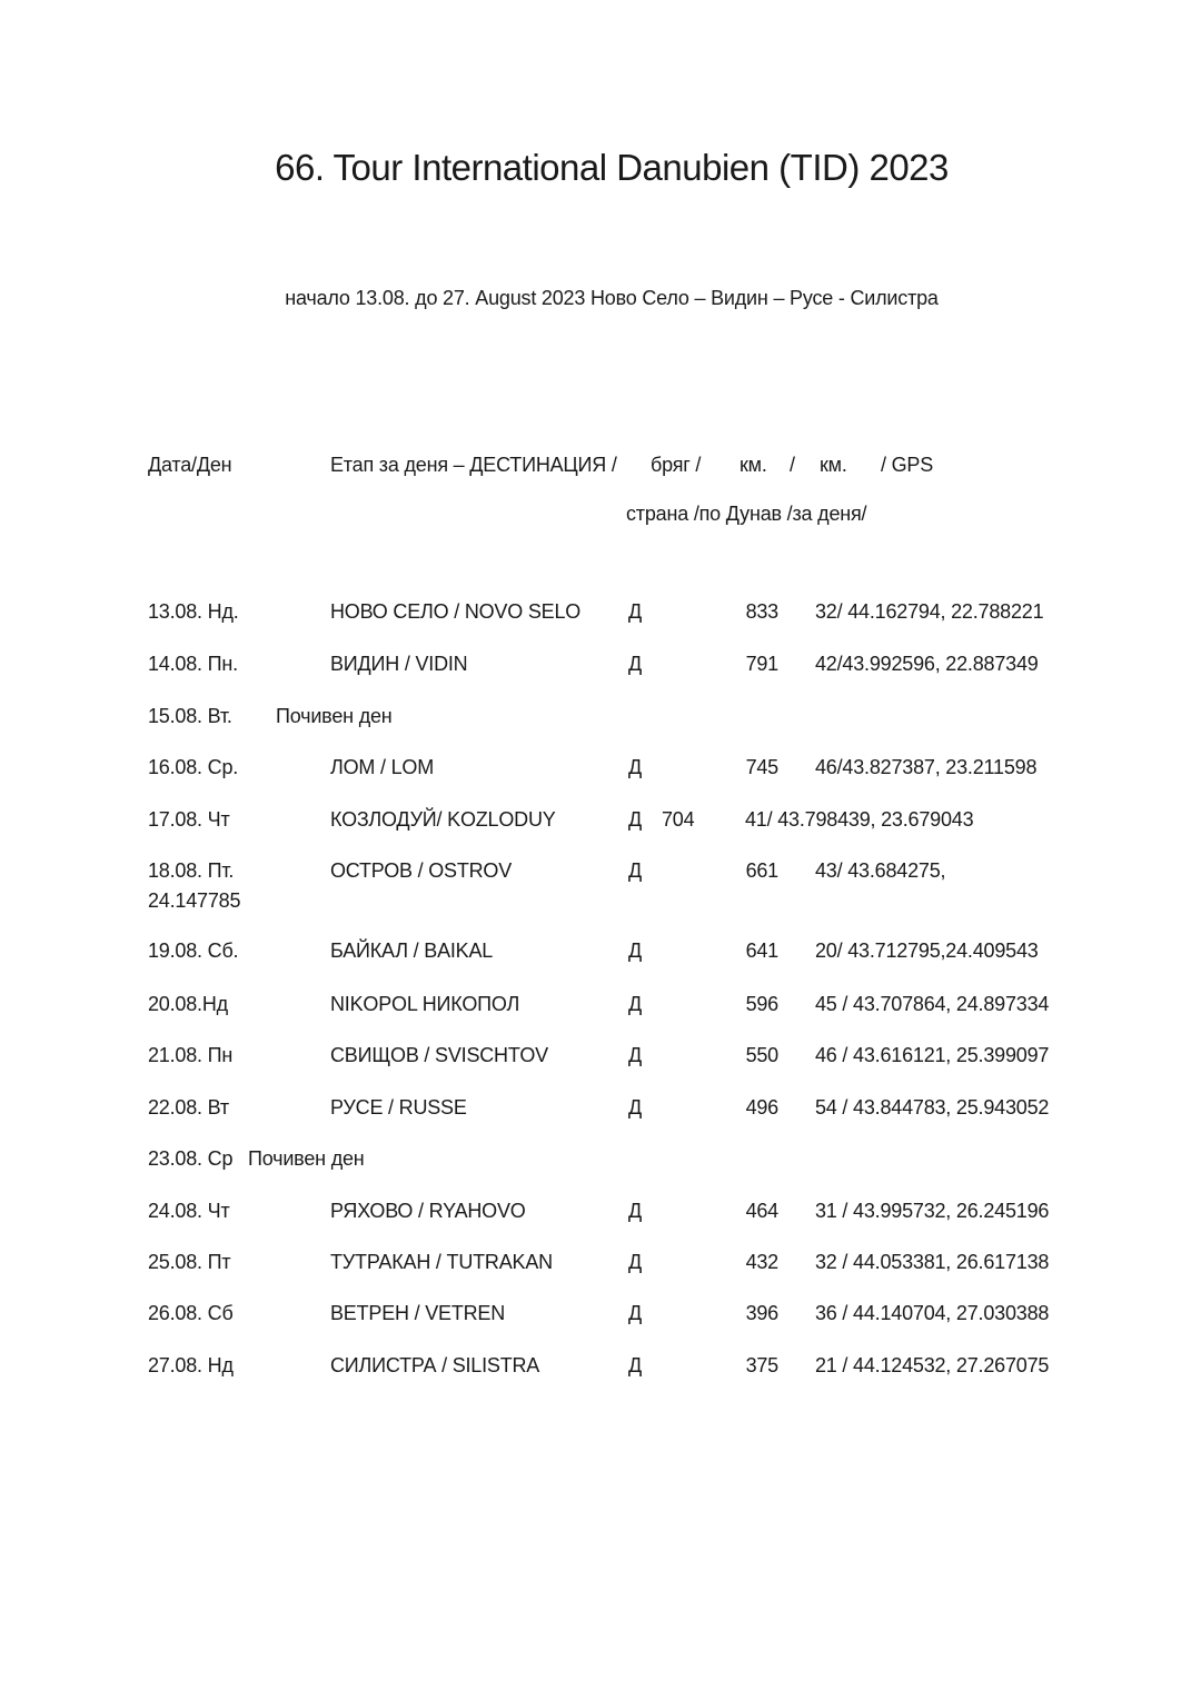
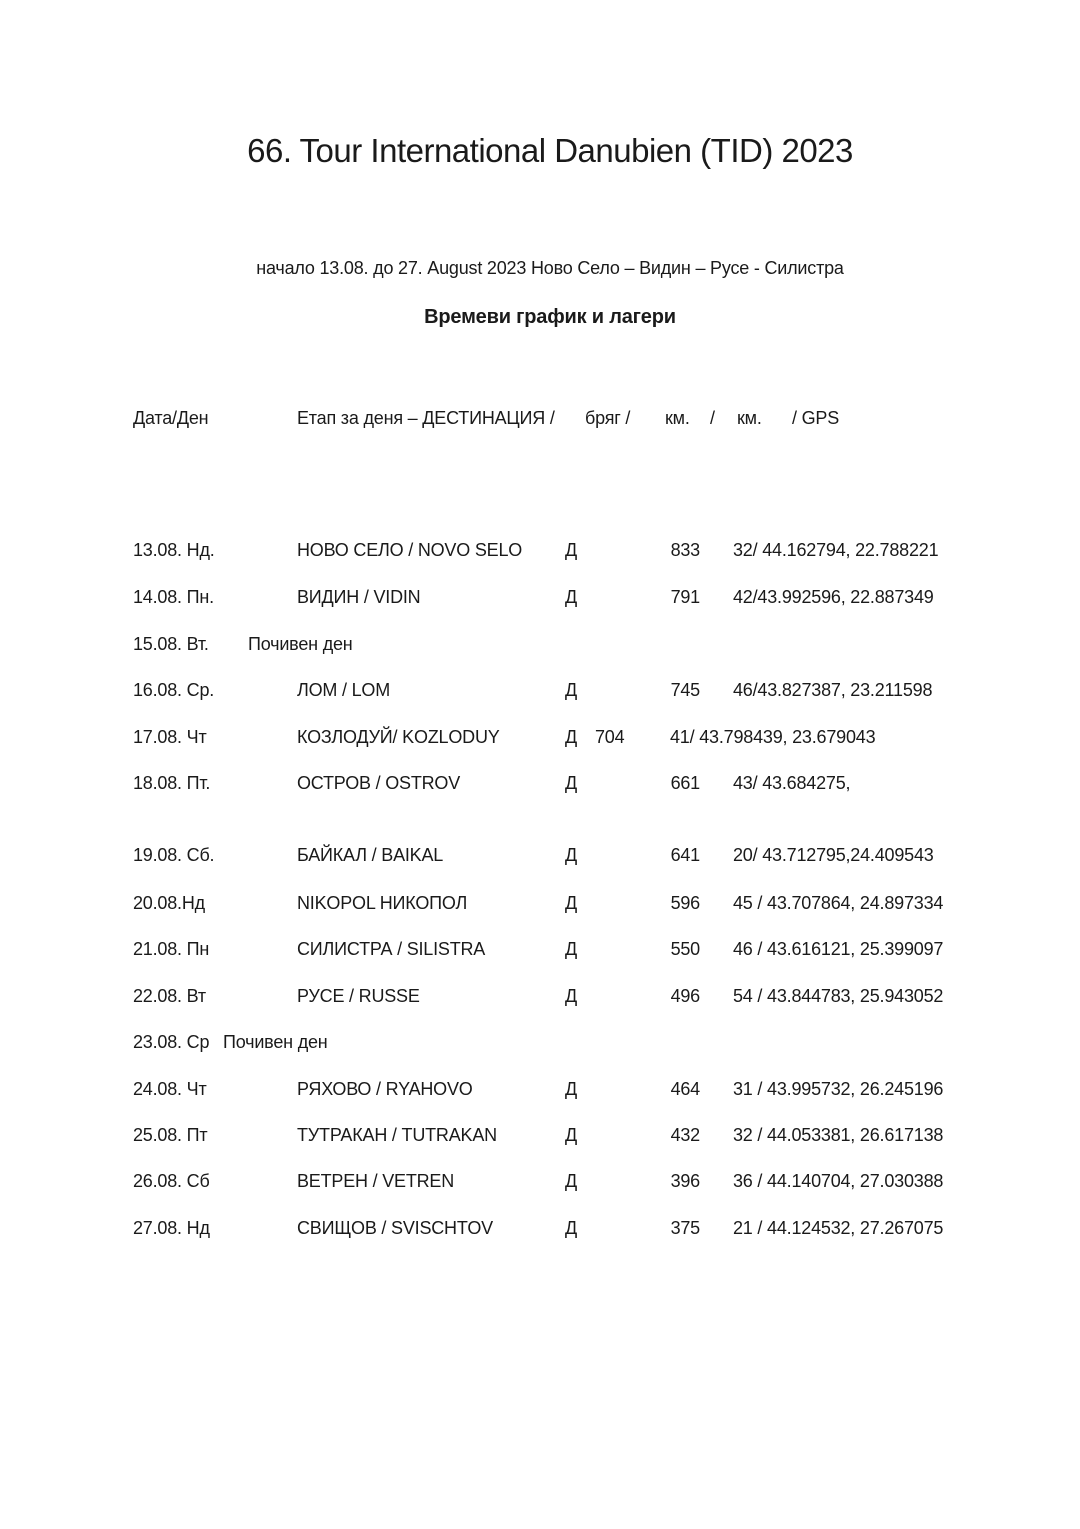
  66. Tour International Danubien (TID) 2023
  начало 13.08. до 27. August 2023 Ново Село – Видин – Русе - Силистра
+ Времеви график и лагери
  Дата/Ден
  Етап за деня – ДЕСТИНАЦИЯ /
  бряг /
  км.
  /
  км.
  / GPS
- страна /по Дунав /за деня/
  13.08. Нд.
  НОВО СЕЛО / NOVO SELO
  Д
  833
  32/ 44.162794, 22.788221
  14.08. Пн.
  ВИДИН / VIDIN
  Д
  791
  42/43.992596, 22.887349
  15.08. Вт.
  Почивен ден
  16.08. Ср.
  ЛОМ / LOM
  Д
  745
  46/43.827387, 23.211598
  17.08. Чт
  КОЗЛОДУЙ/ KOZLODUY
  Д
  704
  41/ 43.798439, 23.679043
  18.08. Пт.
  ОСТРОВ / OSTROV
  Д
  661
  43/ 43.684275,
- 24.147785
  19.08. Сб.
  БАЙКАЛ / BAIKAL
  Д
  641
  20/ 43.712795,24.409543
  20.08.Нд
  NIKOPOL НИКОПОЛ
  Д
  596
  45 / 43.707864, 24.897334
  21.08. Пн
- СВИЩОВ / SVISCHTOV
+ СИЛИСТРА / SILISTRA
  Д
  550
  46 / 43.616121, 25.399097
  22.08. Вт
  РУСЕ / RUSSE
  Д
  496
  54 / 43.844783, 25.943052
  23.08. Ср
  Почивен ден
  24.08. Чт
  РЯХОВО / RYAHOVO
  Д
  464
  31 / 43.995732, 26.245196
  25.08. Пт
  ТУТРАКАН / TUTRAKAN
  Д
  432
  32 / 44.053381, 26.617138
  26.08. Сб
  ВЕТРЕН / VETREN
  Д
  396
  36 / 44.140704, 27.030388
  27.08. Нд
- СИЛИСТРА / SILISTRA
+ СВИЩОВ / SVISCHTOV
  Д
  375
  21 / 44.124532, 27.267075
